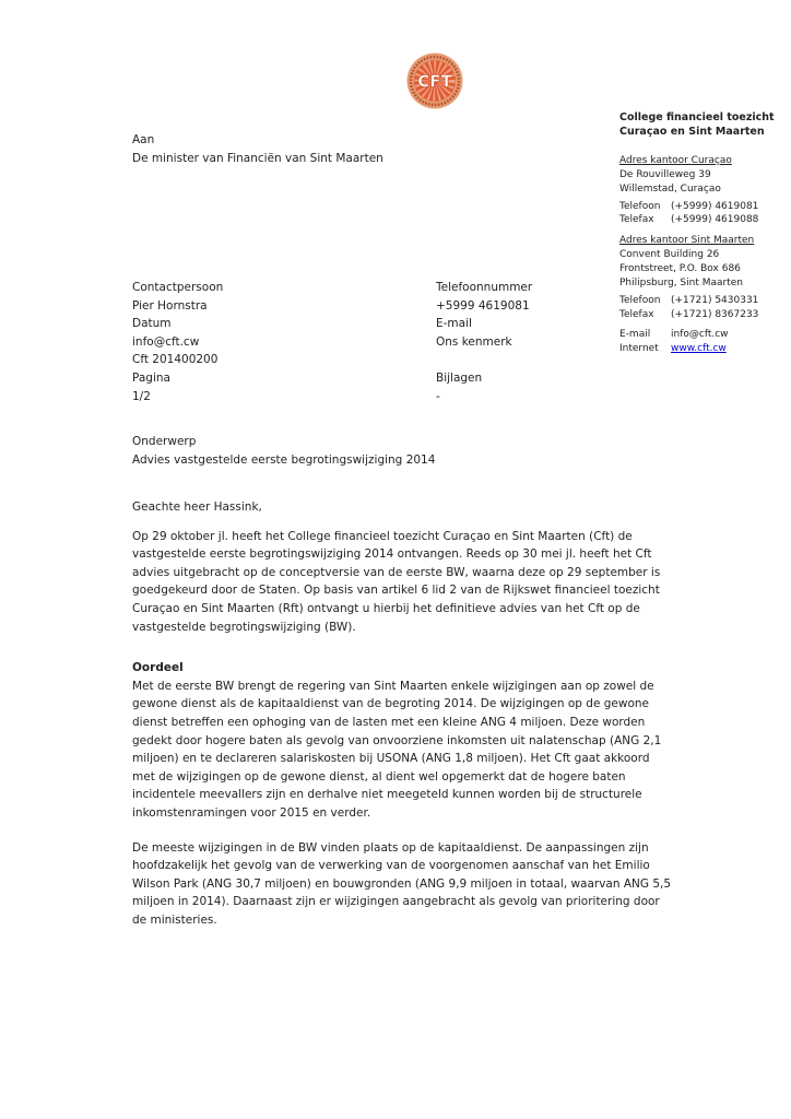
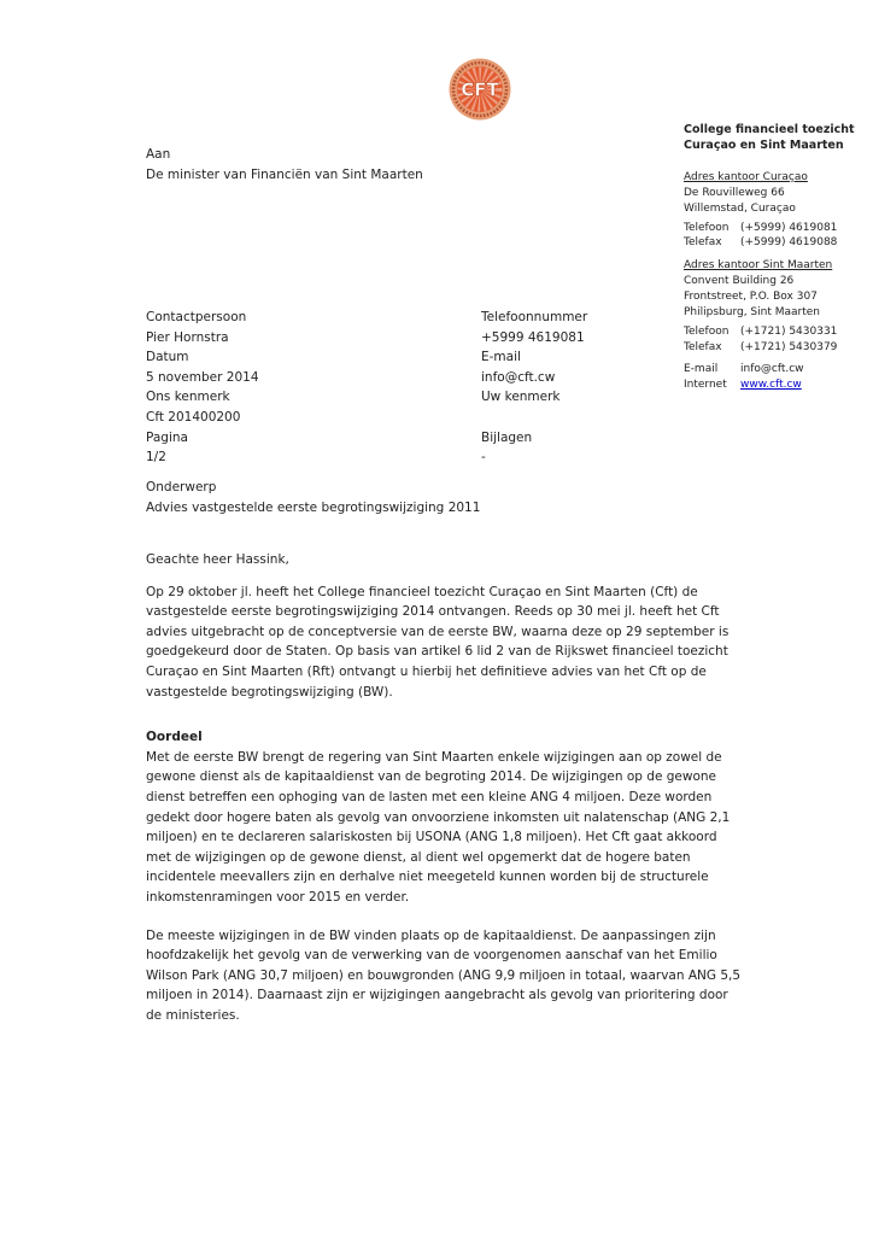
  CFT
  College financieel toezicht
  Curaçao en Sint Maarten
  Adres kantoor Curaçao
- De Rouvilleweg 39
+ De Rouvilleweg 66
  Willemstad, Curaçao
  Telefoon
  (+5999) 4619081
  Telefax
  (+5999) 4619088
  Adres kantoor Sint Maarten
  Convent Building 26
- Frontstreet, P.O. Box 686
+ Frontstreet, P.O. Box 307
  Philipsburg, Sint Maarten
  Telefoon
  (+1721) 5430331
  Telefax
- (+1721) 8367233
+ (+1721) 5430379
  E-mail
  info@cft.cw
  Internet
  www.cft.cw
  Aan
  De minister van Financiën van Sint Maarten
  Contactpersoon
  Telefoonnummer
  Pier Hornstra
  +5999 4619081
  Datum
  E-mail
+ 5 november 2014
  info@cft.cw
  Ons kenmerk
+ Uw kenmerk
  Cft 201400200
  Pagina
  Bijlagen
  1/2
  -
  Onderwerp
- Advies vastgestelde eerste begrotingswijziging 2014
+ Advies vastgestelde eerste begrotingswijziging 2011
  Geachte heer Hassink,
  Op 29 oktober jl. heeft het College financieel toezicht Curaçao en Sint Maarten (Cft) de vastgestelde eerste begrotingswijziging 2014 ontvangen. Reeds op 30 mei jl. heeft het Cft advies uitgebracht op de conceptversie van de eerste BW, waarna deze op 29 september is goedgekeurd door de Staten. Op basis van artikel 6 lid 2 van de Rijkswet financieel toezicht Curaçao en Sint Maarten (Rft) ontvangt u hierbij het definitieve advies van het Cft op de vastgestelde begrotingswijziging (BW).
  Oordeel
  Met de eerste BW brengt de regering van Sint Maarten enkele wijzigingen aan op zowel de gewone dienst als de kapitaaldienst van de begroting 2014. De wijzigingen op de gewone dienst betreffen een ophoging van de lasten met een kleine ANG 4 miljoen. Deze worden gedekt door hogere baten als gevolg van onvoorziene inkomsten uit nalatenschap (ANG 2,1 miljoen) en te declareren salariskosten bij USONA (ANG 1,8 miljoen). Het Cft gaat akkoord met de wijzigingen op de gewone dienst, al dient wel opgemerkt dat de hogere baten incidentele meevallers zijn en derhalve niet meegeteld kunnen worden bij de structurele inkomstenramingen voor 2015 en verder.
  De meeste wijzigingen in de BW vinden plaats op de kapitaaldienst. De aanpassingen zijn hoofdzakelijk het gevolg van de verwerking van de voorgenomen aanschaf van het Emilio Wilson Park (ANG 30,7 miljoen) en bouwgronden (ANG 9,9 miljoen in totaal, waarvan ANG 5,5 miljoen in 2014). Daarnaast zijn er wijzigingen aangebracht als gevolg van prioritering door de ministeries.
